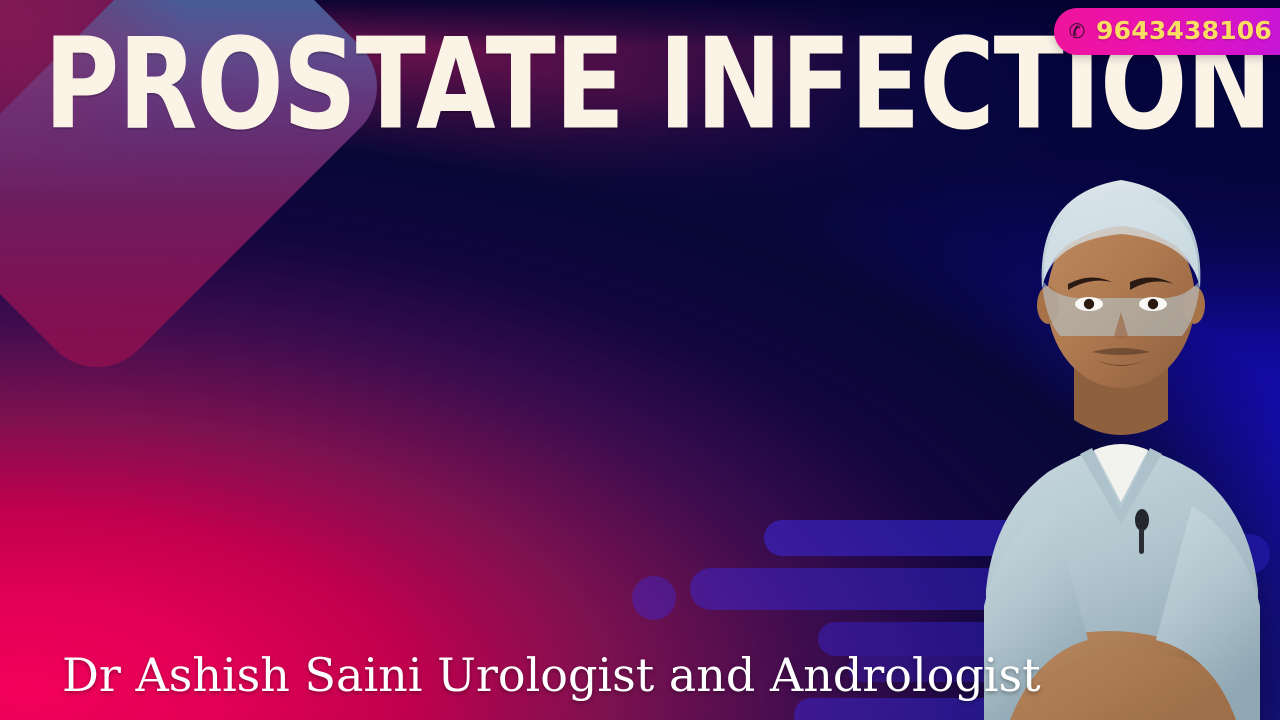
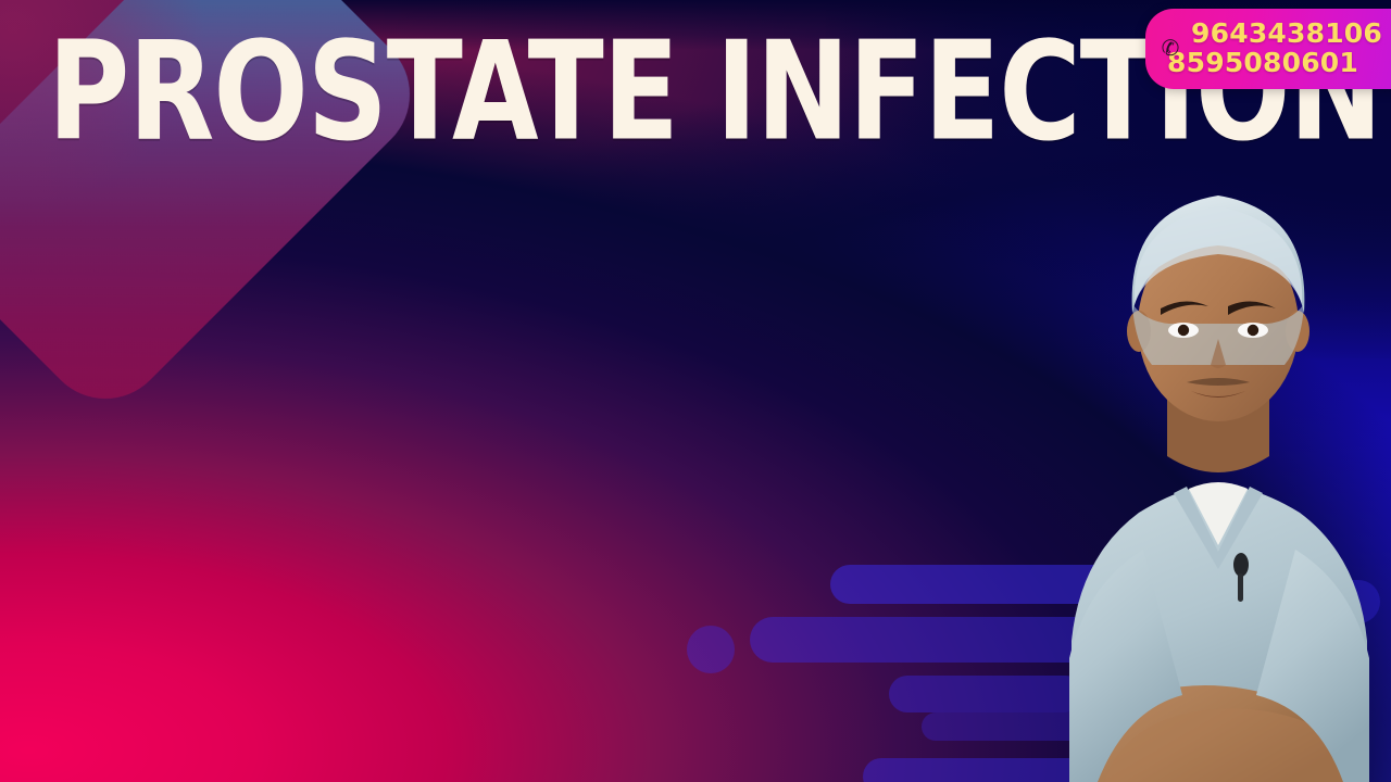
  PROSTATE INFECTION
- Dr Ashish Saini Urologist and Andrologist
  ✆
  9643438106
+ 8595080601
